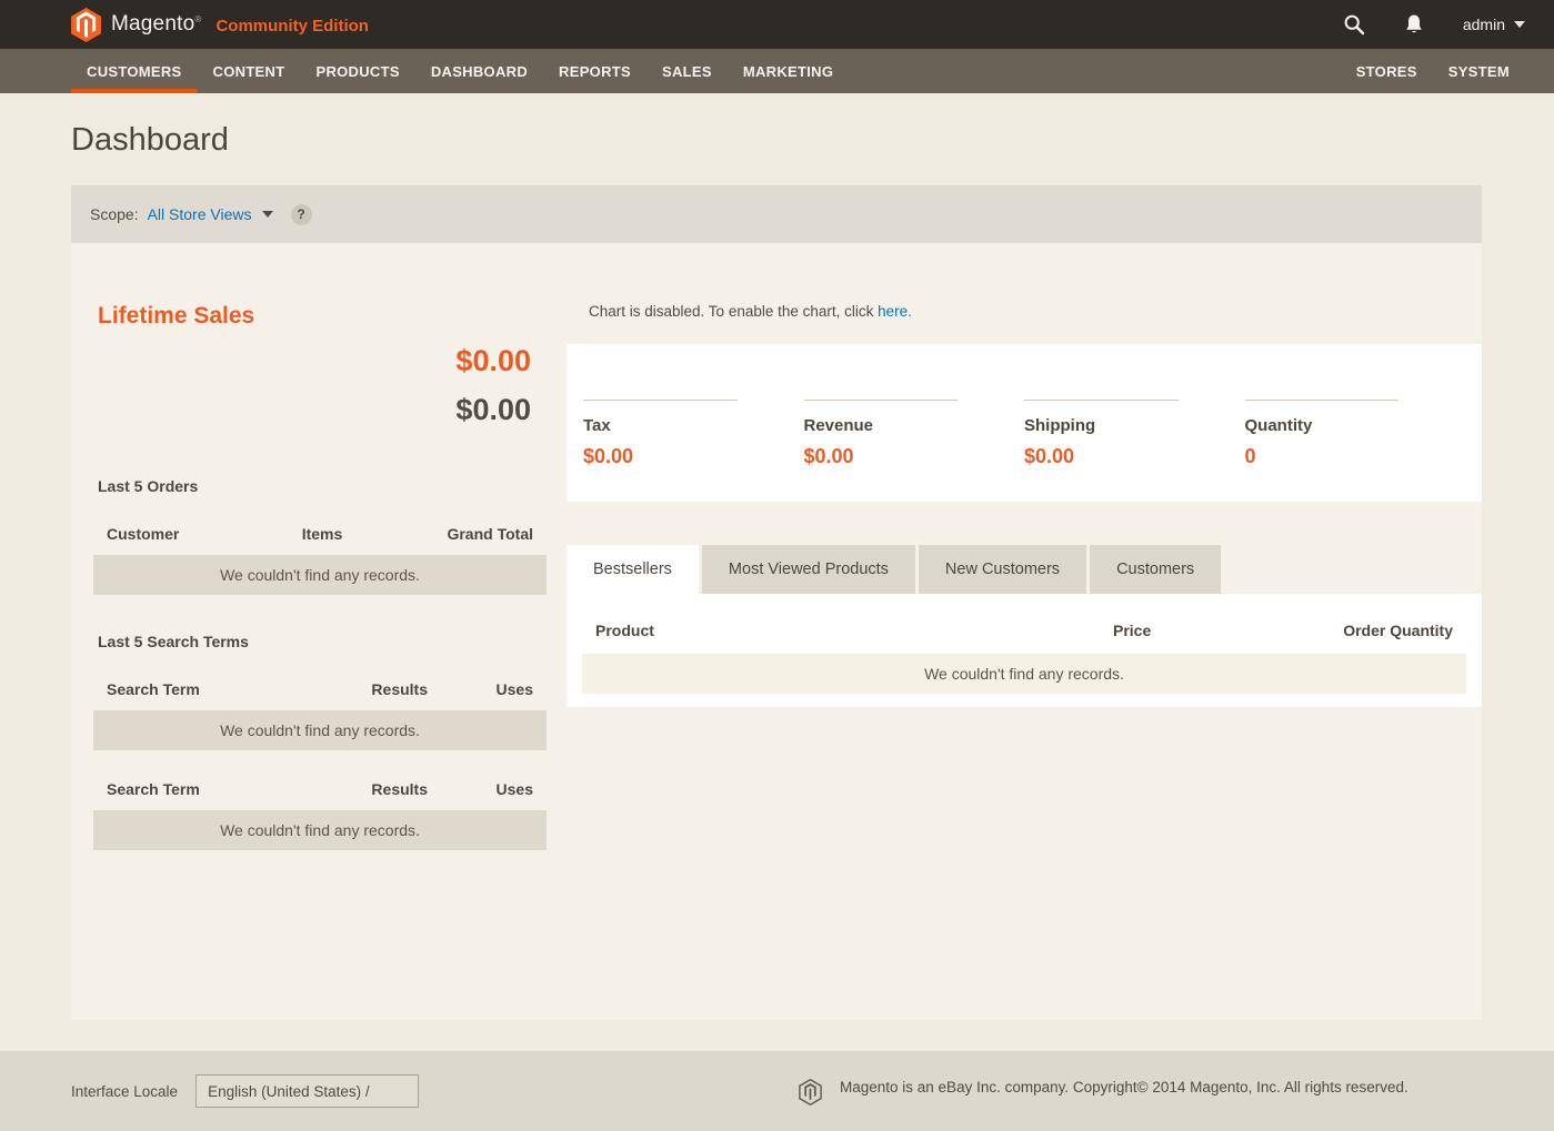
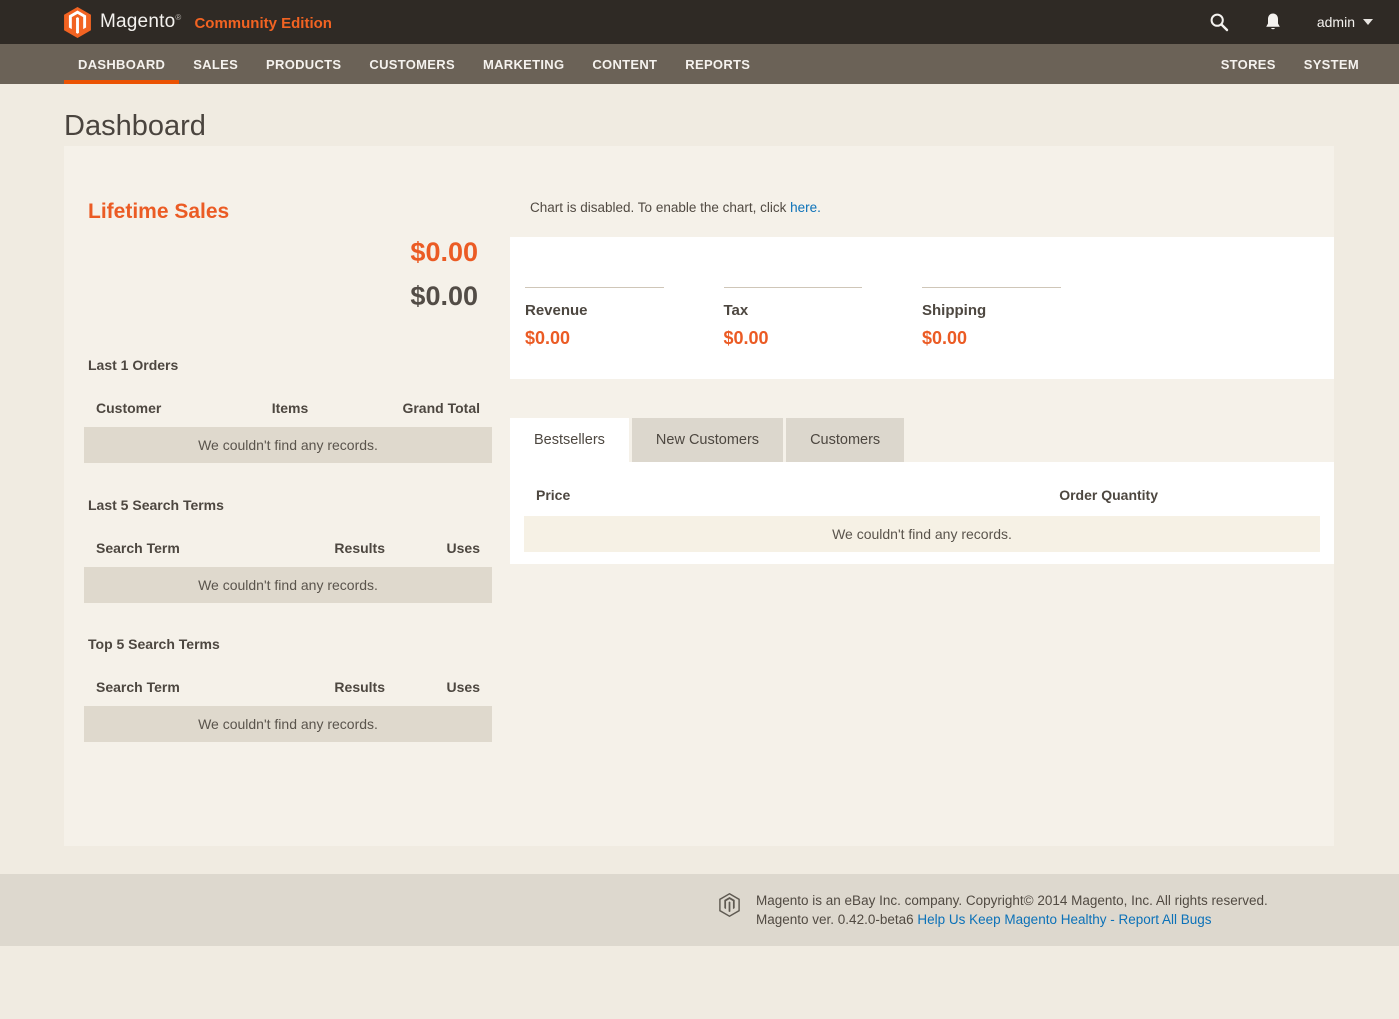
  Magento®
  Community Edition
  admin
- CUSTOMERS
+ DASHBOARD
- CONTENT
+ SALES
  PRODUCTS
- DASHBOARD
+ CUSTOMERS
- REPORTS
+ MARKETING
- SALES
+ CONTENT
- MARKETING
+ REPORTS
  STORES
  SYSTEM
  Dashboard
- Scope:
- All Store Views
- ?
  Lifetime Sales
  $0.00
  $0.00
- Last 5 Orders
+ Last 1 Orders
  Customer
  Items
  Grand Total
  We couldn't find any records.
  Last 5 Search Terms
  Search Term
  Results
  Uses
  We couldn't find any records.
+ Top 5 Search Terms
  Search Term
  Results
  Uses
  We couldn't find any records.
  Chart is disabled. To enable the chart, click here.
- Tax
+ Revenue
  $0.00
- Revenue
+ Tax
  $0.00
  Shipping
  $0.00
- Quantity
- 0
  Bestsellers
- Most Viewed Products
  New Customers
  Customers
- Product
  Price
  Order Quantity
  We couldn't find any records.
- Interface Locale
- English (United States) /
  Magento is an eBay Inc. company. Copyright© 2014 Magento, Inc. All rights reserved.
+ Magento ver. 0.42.0-beta6 Help Us Keep Magento Healthy - Report All Bugs
